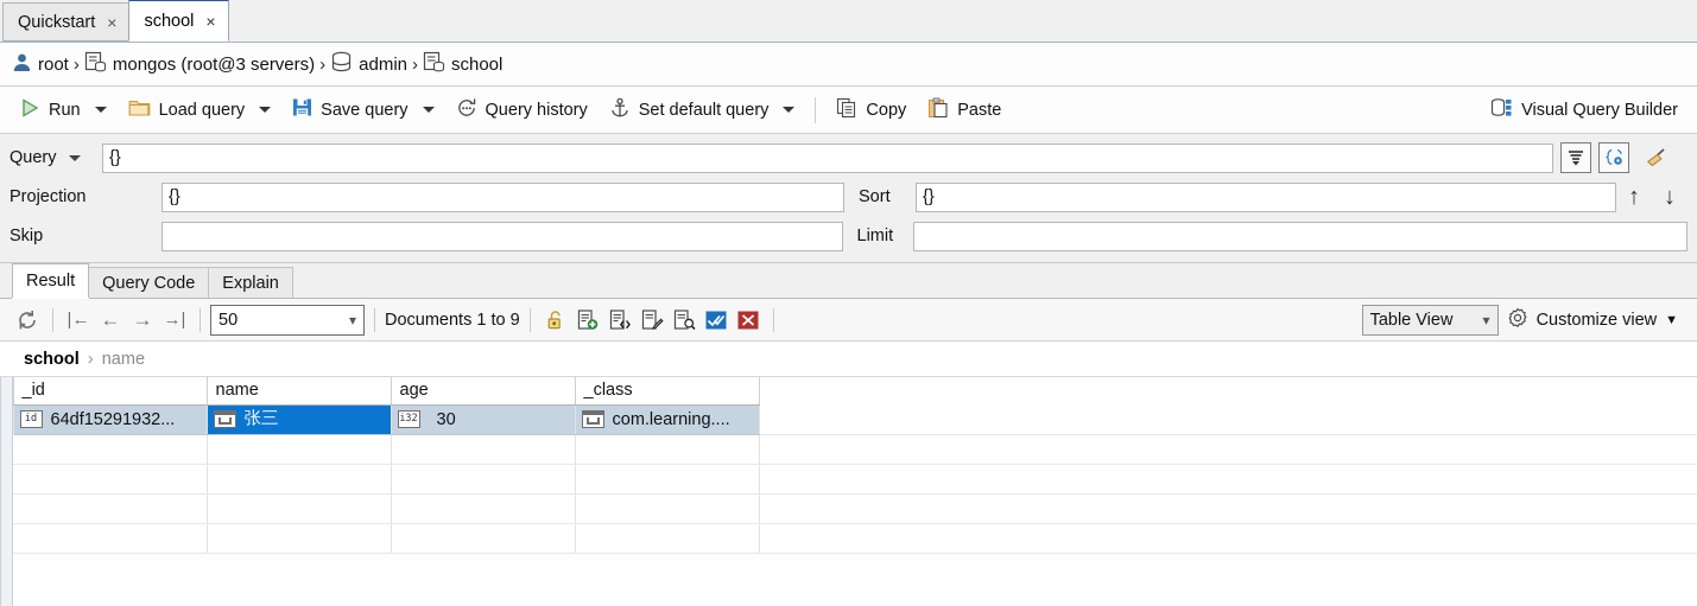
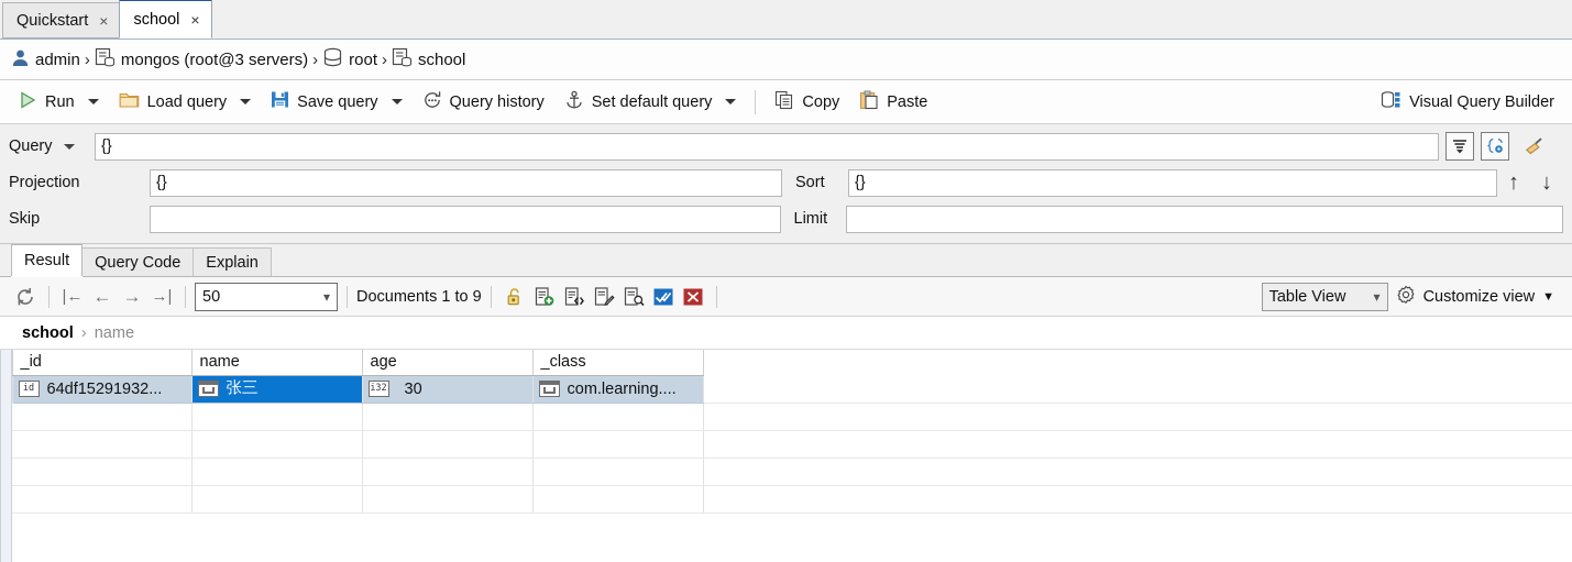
  Quickstart
  ×
  school
  ×
- root
+ admin
  ›
  mongos (root@3 servers)
  ›
- admin
+ root
  ›
  school
  Run
  Load query
  Save query
  Query history
  Set default query
  Copy
  Paste
  Visual Query Builder
  Query
  {}
  Projection
  {}
  Sort
  {}
  ↑
  ↓
  Skip
  Limit
  Result
  Query Code
  Explain
  |←
  ←
  →
  →|
  50
  ▾
  Documents 1 to 9
  Table View
  ▾
  Customize view
  ▼
  school
  ›
  name
  	_id	name	age	_class
  	id 64df15291932...	张三	i32 30	com.learning....
